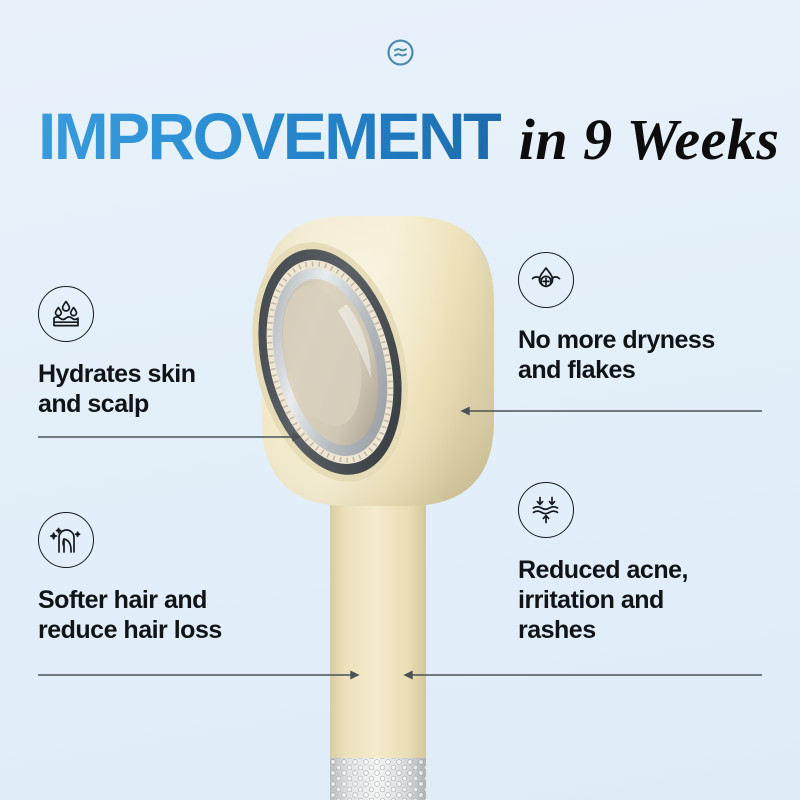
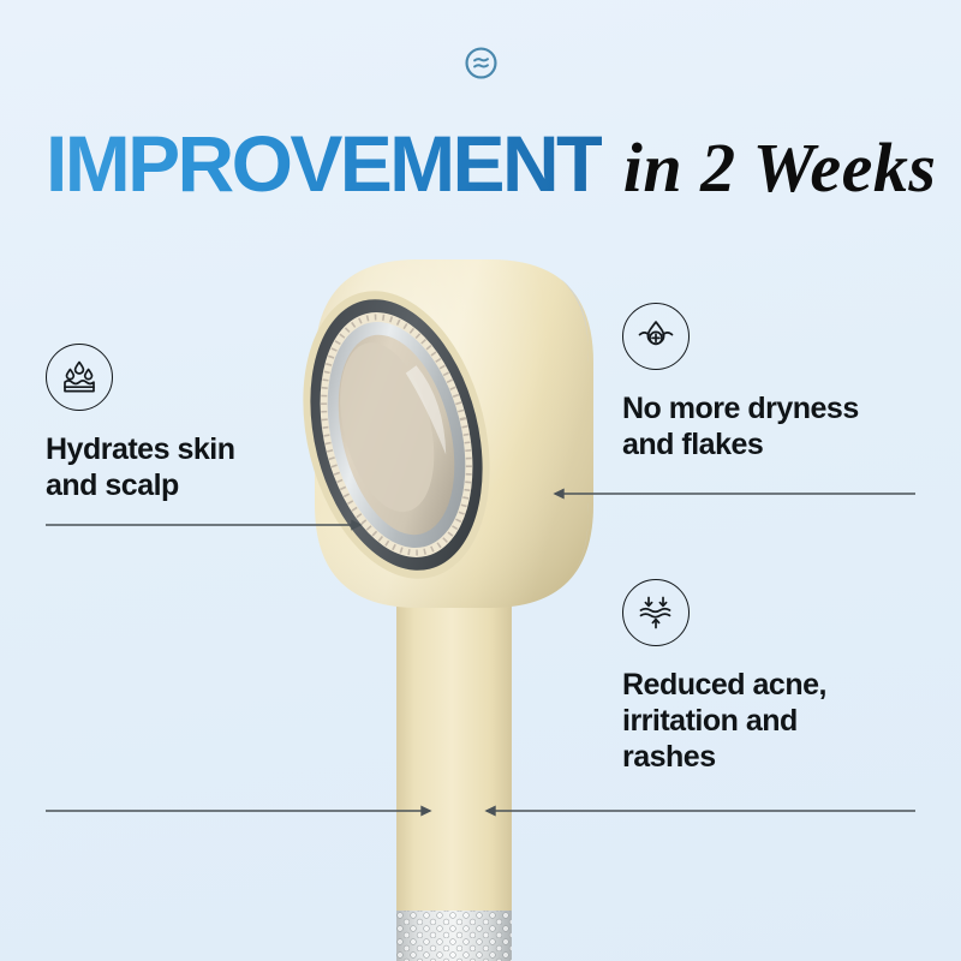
  IMPROVEMENT
- in 9 Weeks
+ in 2 Weeks
  Hydrates skin
  and scalp
  No more dryness
  and flakes
- Softer hair and
- reduce hair loss
  Reduced acne,
  irritation and
  rashes
